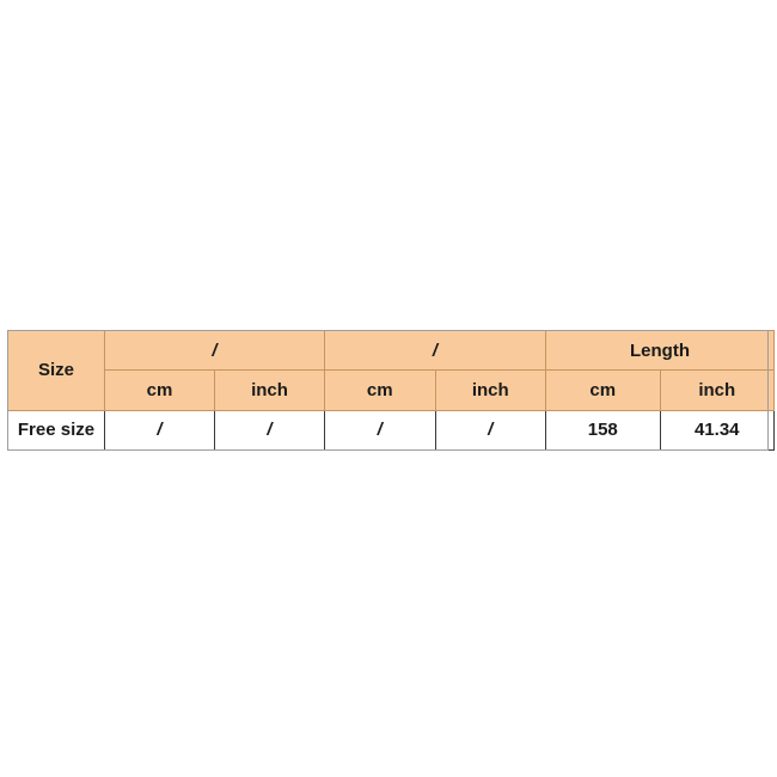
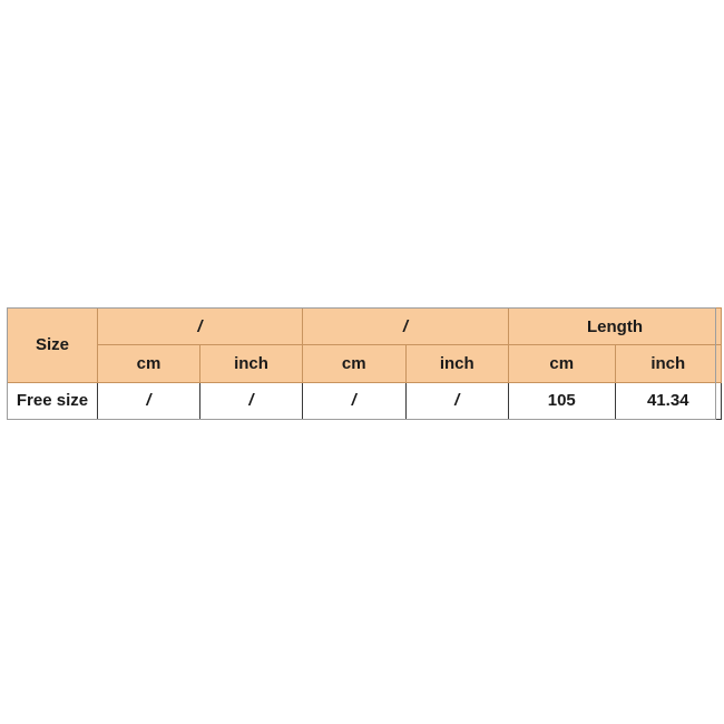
  Size	/	/	Length
  cm	inch	cm	inch	cm	inch
- Free size	/	/	/	/	158	41.34
+ Free size	/	/	/	/	105	41.34
